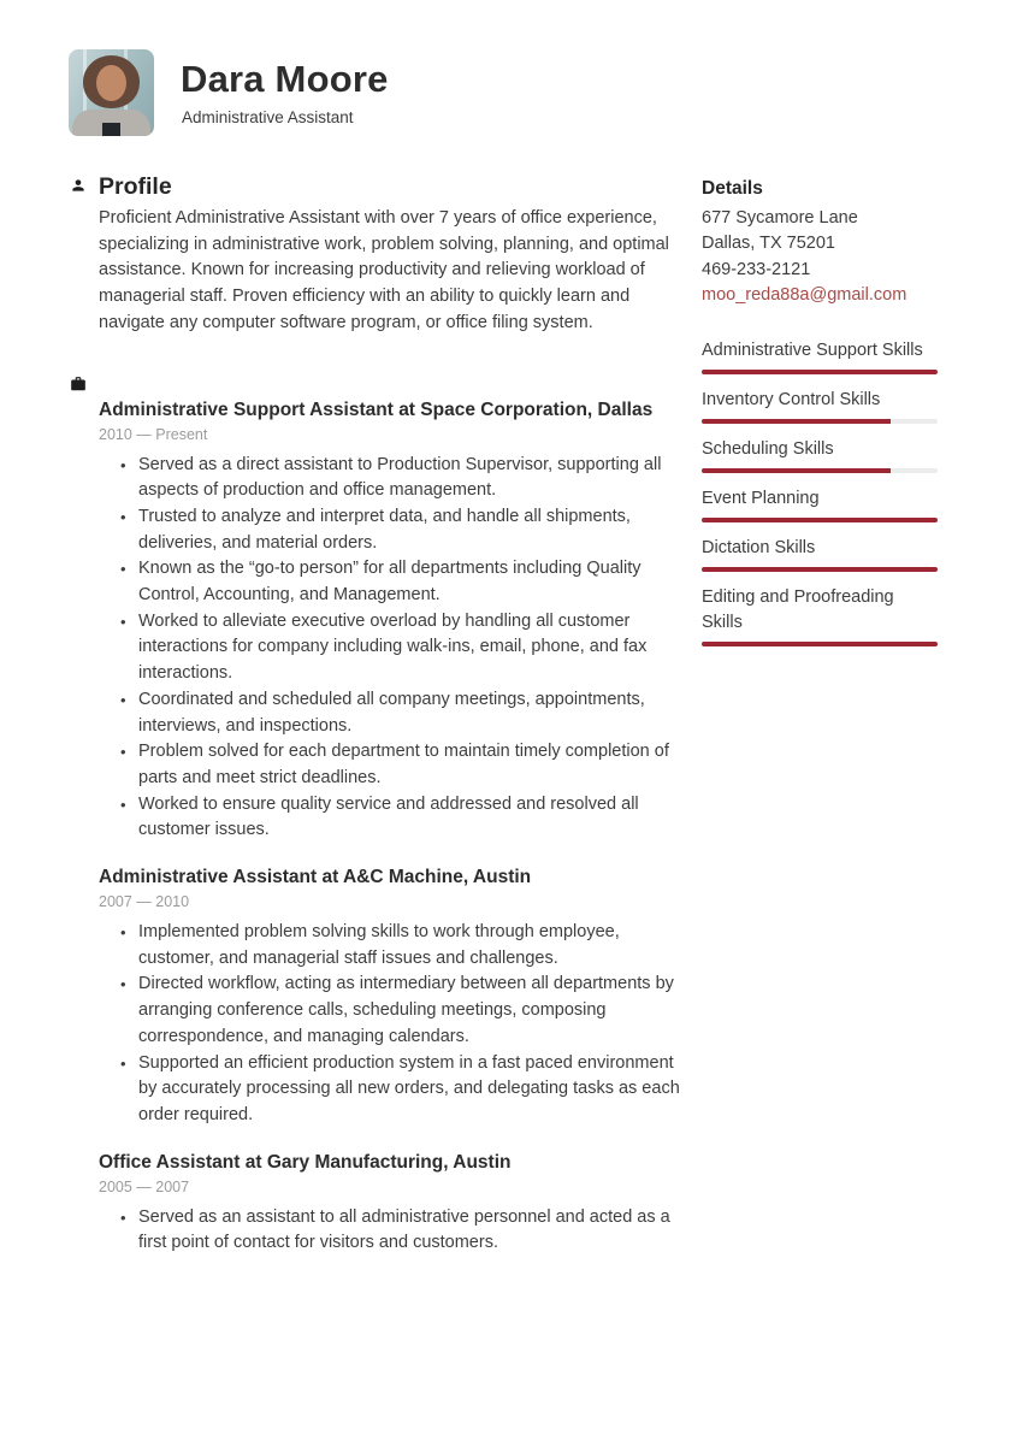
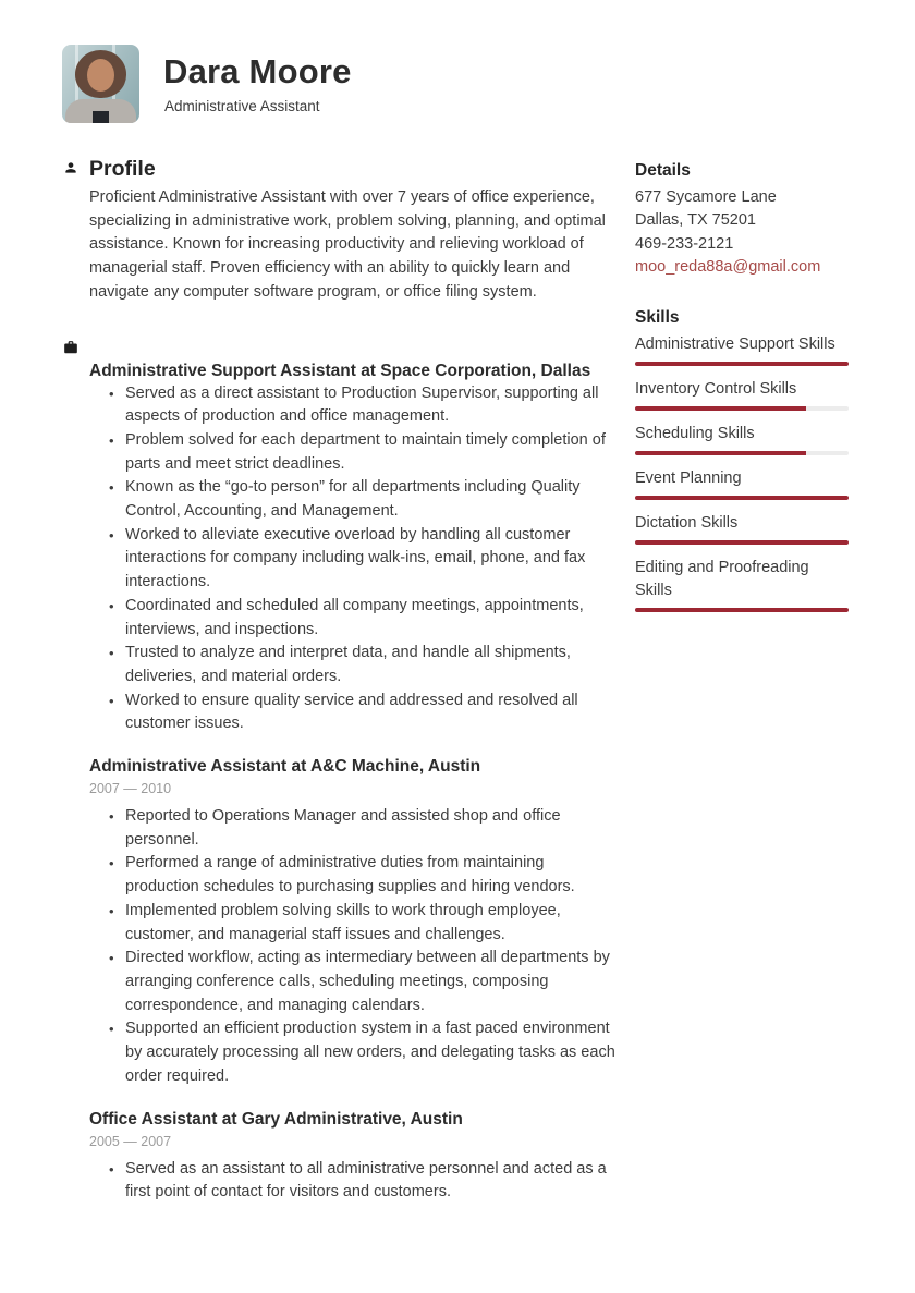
  Dara Moore
  Administrative Assistant
  Profile
  Proficient Administrative Assistant with over 7 years of office experience, specializing in administrative work, problem solving, planning, and optimal assistance. Known for increasing productivity and relieving workload of managerial staff. Proven efficiency with an ability to quickly learn and navigate any computer software program, or office filing system.
  Administrative Support Assistant at Space Corporation, Dallas
- 2010 — Present
  Served as a direct assistant to Production Supervisor, supporting all aspects of production and office management.
- Trusted to analyze and interpret data, and handle all shipments, deliveries, and material orders.
+ Problem solved for each department to maintain timely completion of parts and meet strict deadlines.
  Known as the “go-to person” for all departments including Quality Control, Accounting, and Management.
  Worked to alleviate executive overload by handling all customer interactions for company including walk-ins, email, phone, and fax interactions.
  Coordinated and scheduled all company meetings, appointments, interviews, and inspections.
- Problem solved for each department to maintain timely completion of parts and meet strict deadlines.
+ Trusted to analyze and interpret data, and handle all shipments, deliveries, and material orders.
  Worked to ensure quality service and addressed and resolved all customer issues.
  Administrative Assistant at A&C Machine, Austin
  2007 — 2010
+ Reported to Operations Manager and assisted shop and office personnel.
+ Performed a range of administrative duties from maintaining production schedules to purchasing supplies and hiring vendors.
  Implemented problem solving skills to work through employee, customer, and managerial staff issues and challenges.
  Directed workflow, acting as intermediary between all departments by arranging conference calls, scheduling meetings, composing correspondence, and managing calendars.
  Supported an efficient production system in a fast paced environment by accurately processing all new orders, and delegating tasks as each order required.
- Office Assistant at Gary Manufacturing, Austin
+ Office Assistant at Gary Administrative, Austin
  2005 — 2007
  Served as an assistant to all administrative personnel and acted as a first point of contact for visitors and customers.
  Details
  677 Sycamore Lane
  Dallas, TX 75201
  469-233-2121
  moo_reda88a@gmail.com
+ Skills
  Administrative Support Skills
  Inventory Control Skills
  Scheduling Skills
  Event Planning
  Dictation Skills
  Editing and Proofreading Skills
